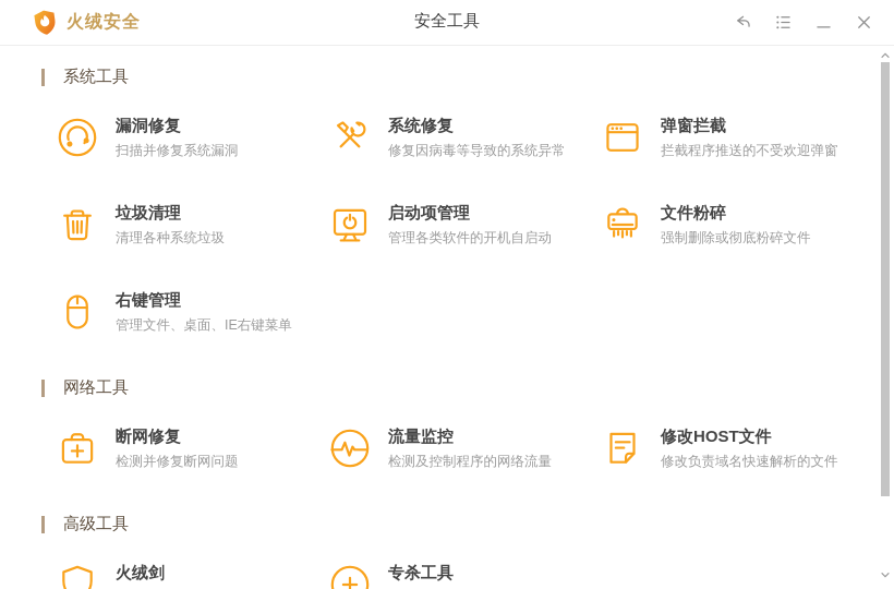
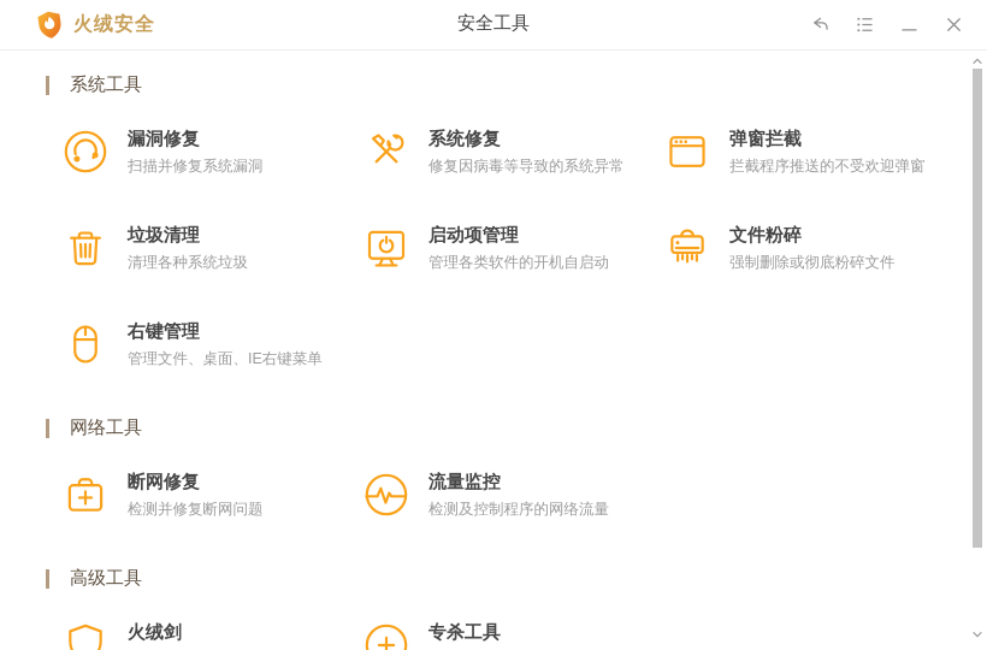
  火绒安全
  安全工具
  系统工具
  漏洞修复
  扫描并修复系统漏洞
  系统修复
  修复因病毒等导致的系统异常
  弹窗拦截
  拦截程序推送的不受欢迎弹窗
  垃圾清理
  清理各种系统垃圾
  启动项管理
  管理各类软件的开机自启动
  文件粉碎
  强制删除或彻底粉碎文件
  右键管理
  管理文件、桌面、IE右键菜单
  网络工具
  断网修复
  检测并修复断网问题
  流量监控
  检测及控制程序的网络流量
- 修改HOST文件
- 修改负责域名快速解析的文件
  高级工具
  火绒剑
  专杀工具
